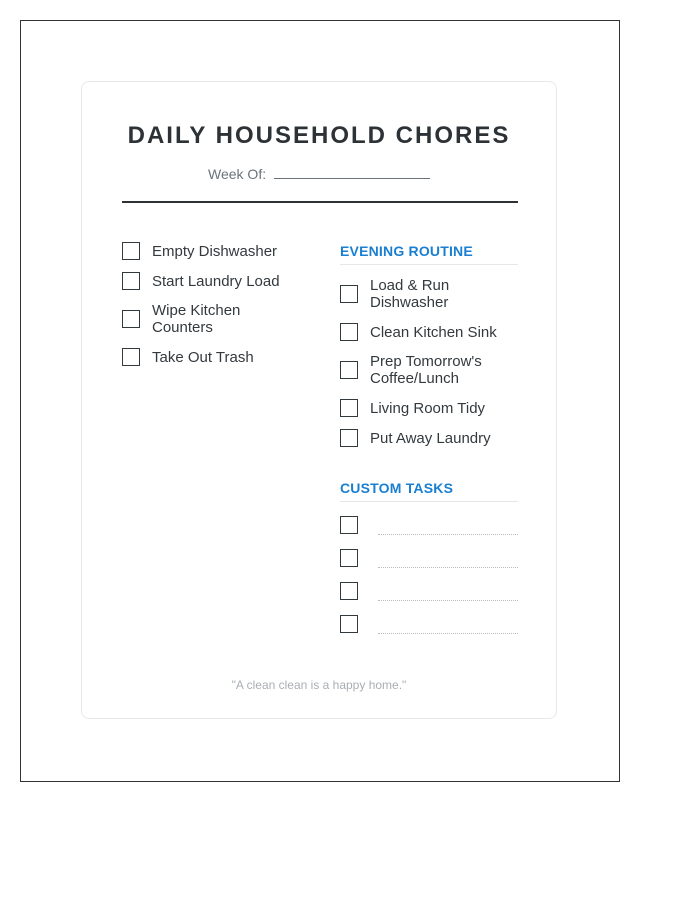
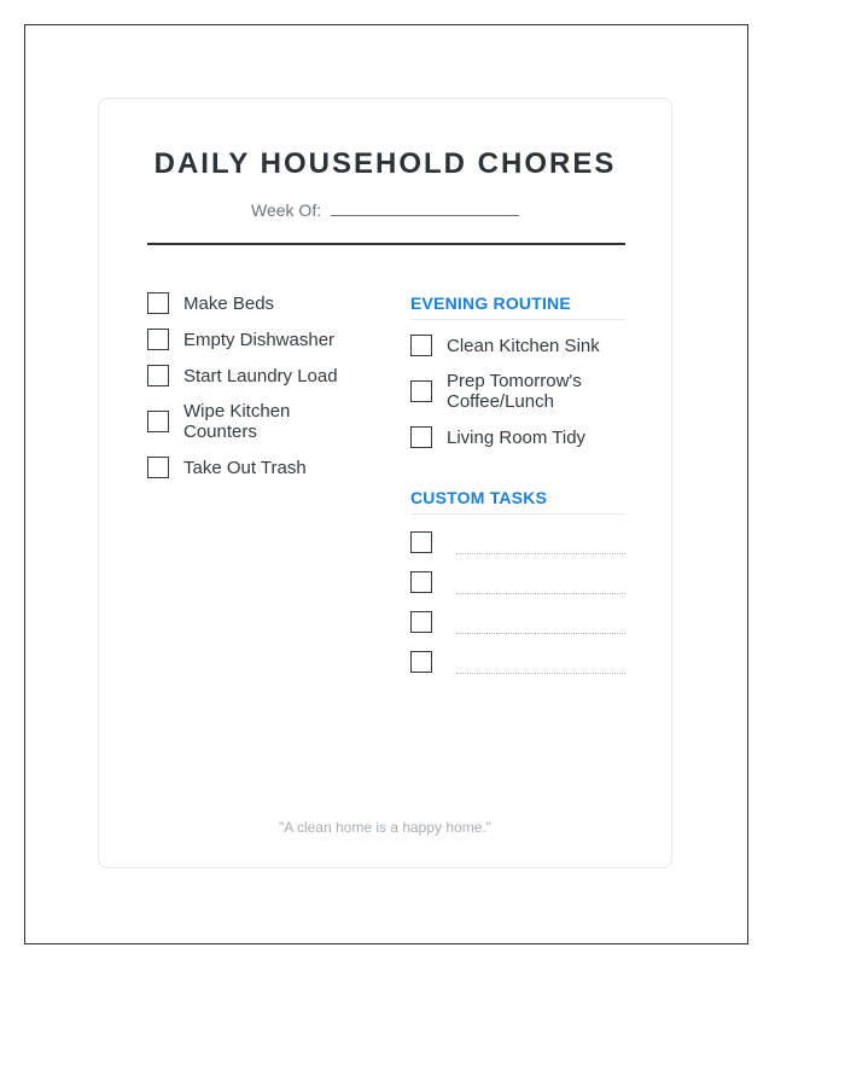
  DAILY HOUSEHOLD CHORES
  Week Of:
+ Make Beds
  Empty Dishwasher
  Start Laundry Load
  Wipe Kitchen Counters
  Take Out Trash
  EVENING ROUTINE
- Load & Run Dishwasher
  Clean Kitchen Sink
  Prep Tomorrow's Coffee/Lunch
  Living Room Tidy
- Put Away Laundry
  CUSTOM TASKS
- "A clean clean is a happy home."
+ "A clean home is a happy home."
